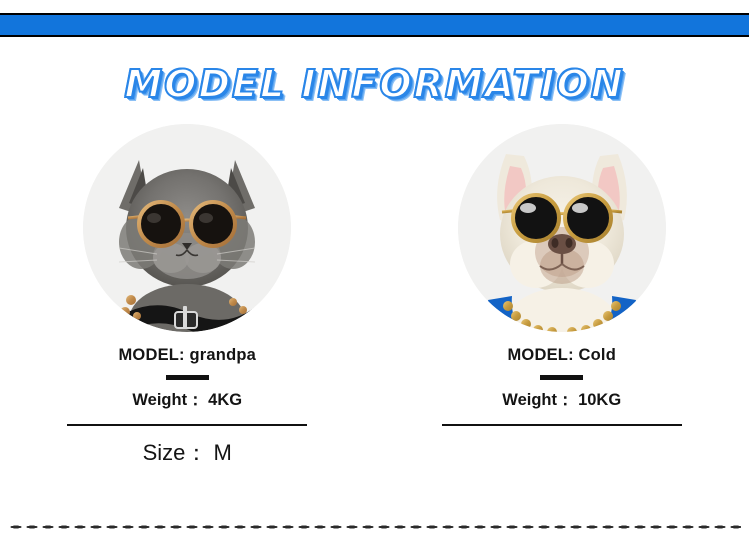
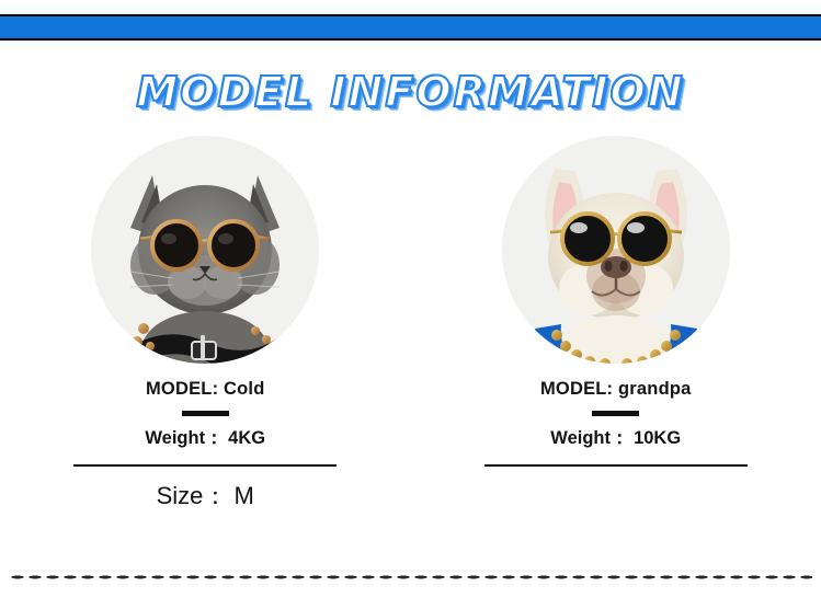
  MODEL INFORMATION
- MODEL: grandpa
+ MODEL: Cold
  Weight： 4KG
  Size： M
- MODEL: Cold
+ MODEL: grandpa
  Weight： 10KG
